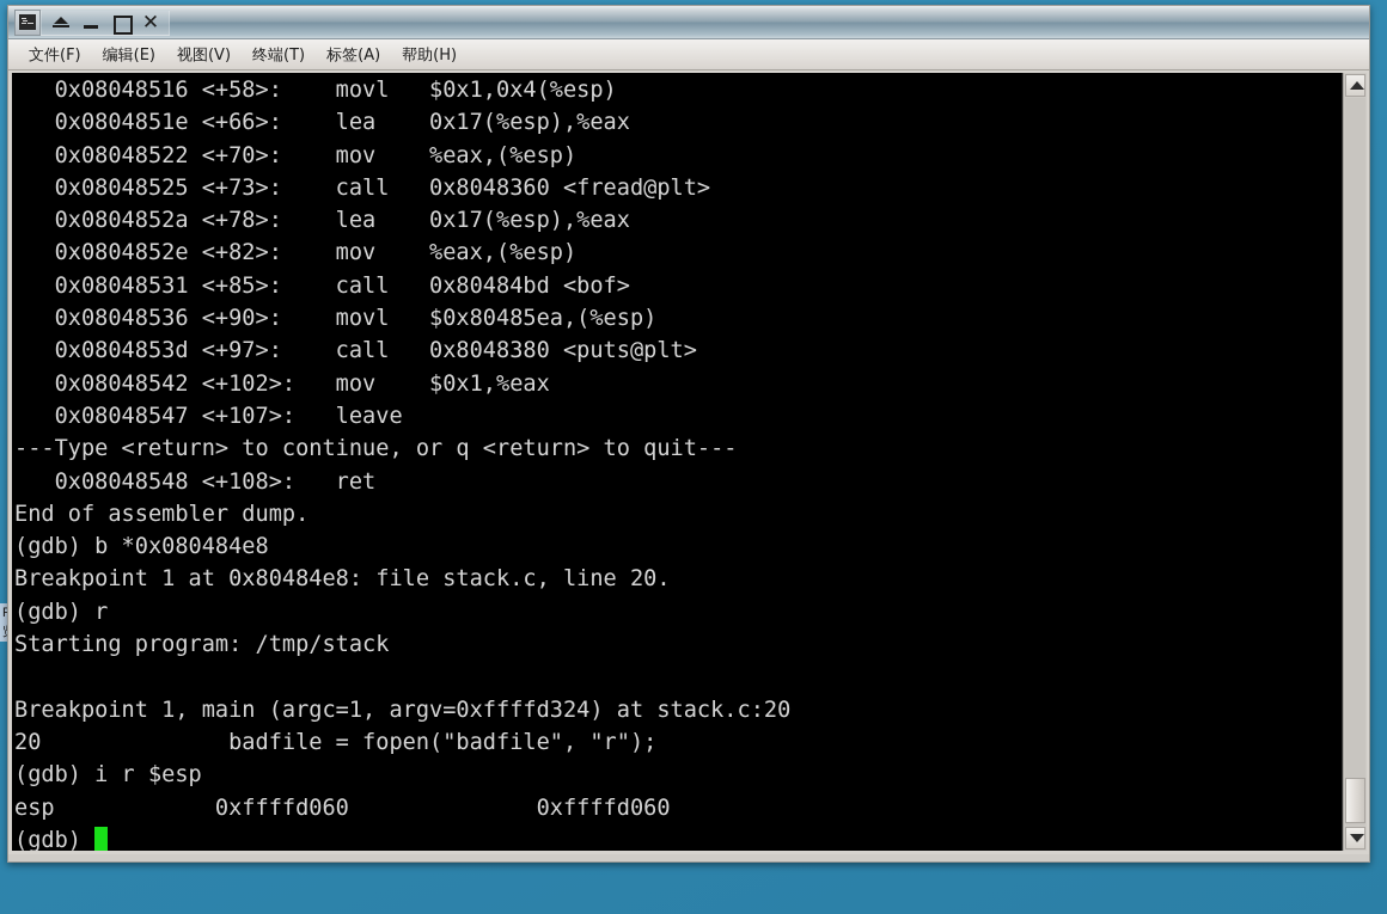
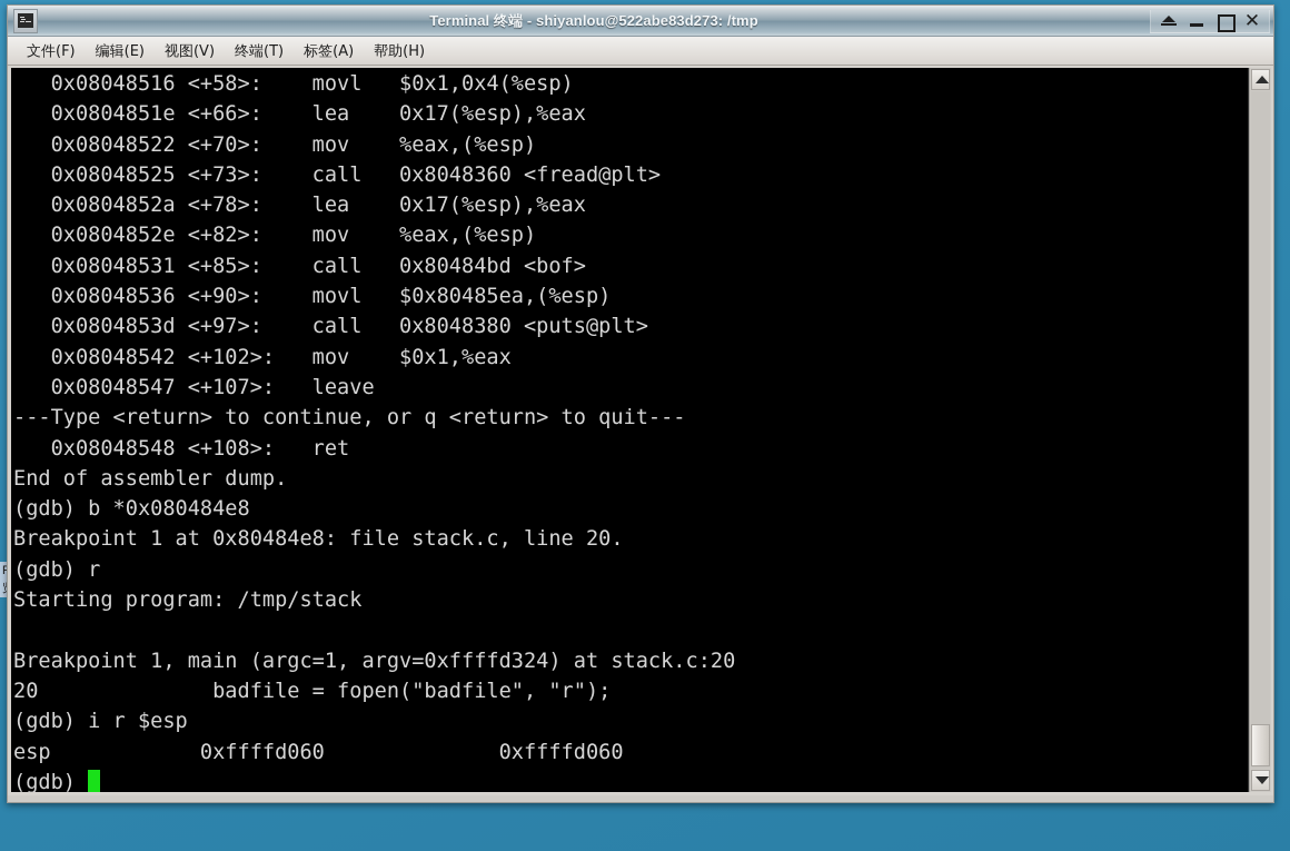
+ Terminal 终端 - shiyanlou@522abe83d273: /tmp
  ✕
  文件(F)
  编辑(E)
  视图(V)
  终端(T)
  标签(A)
  帮助(H)
  0x08048516 <+58>: movl $0x1,0x4(%esp)
  0x0804851e <+66>: lea 0x17(%esp),%eax
  0x08048522 <+70>: mov %eax,(%esp)
  0x08048525 <+73>: call 0x8048360 <fread@plt>
  0x0804852a <+78>: lea 0x17(%esp),%eax
  0x0804852e <+82>: mov %eax,(%esp)
  0x08048531 <+85>: call 0x80484bd <bof>
  0x08048536 <+90>: movl $0x80485ea,(%esp)
  0x0804853d <+97>: call 0x8048380 <puts@plt>
  0x08048542 <+102>: mov $0x1,%eax
  0x08048547 <+107>: leave
  ---Type <return> to continue, or q <return> to quit---
  0x08048548 <+108>: ret
  End of assembler dump.
  (gdb) b *0x080484e8
  Breakpoint 1 at 0x80484e8: file stack.c, line 20.
  (gdb) r
  Starting program: /tmp/stack
  Breakpoint 1, main (argc=1, argv=0xffffd324) at stack.c:20
  20 badfile = fopen("badfile", "r");
  (gdb) i r $esp
  esp 0xffffd060 0xffffd060
  (gdb)
